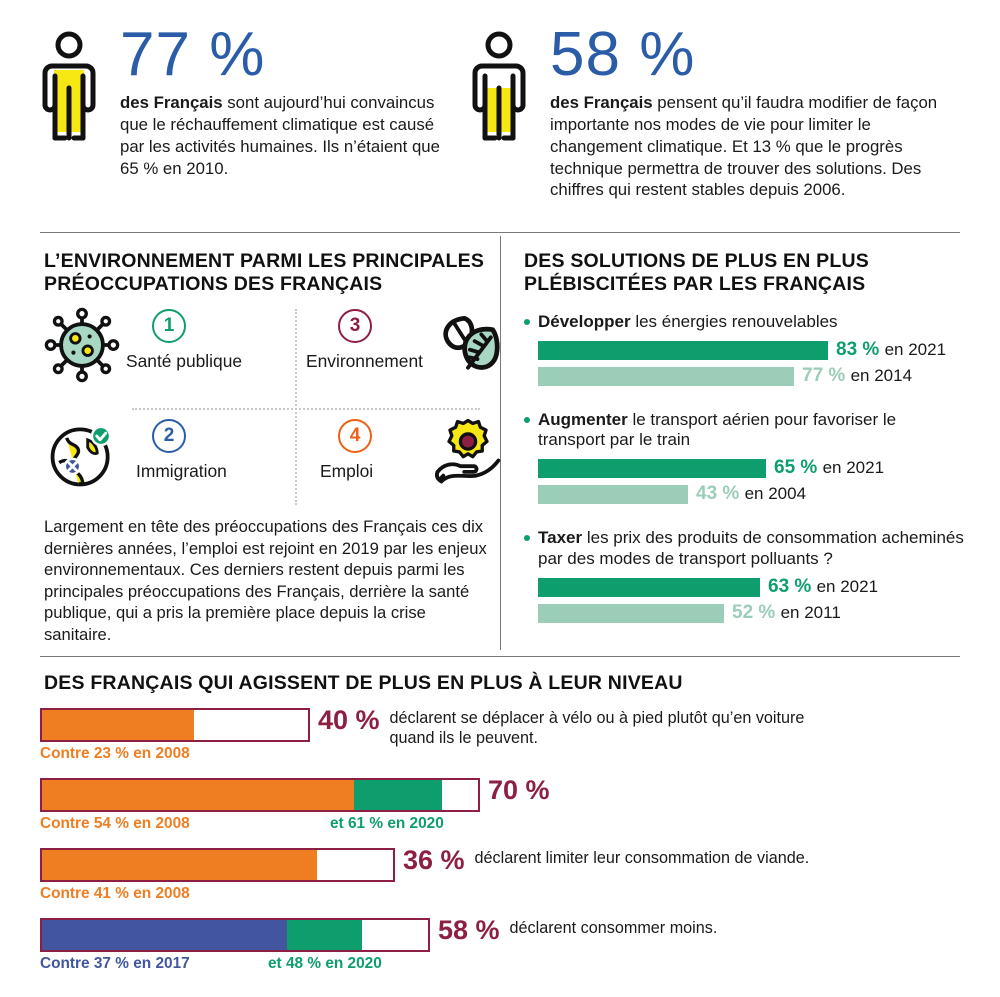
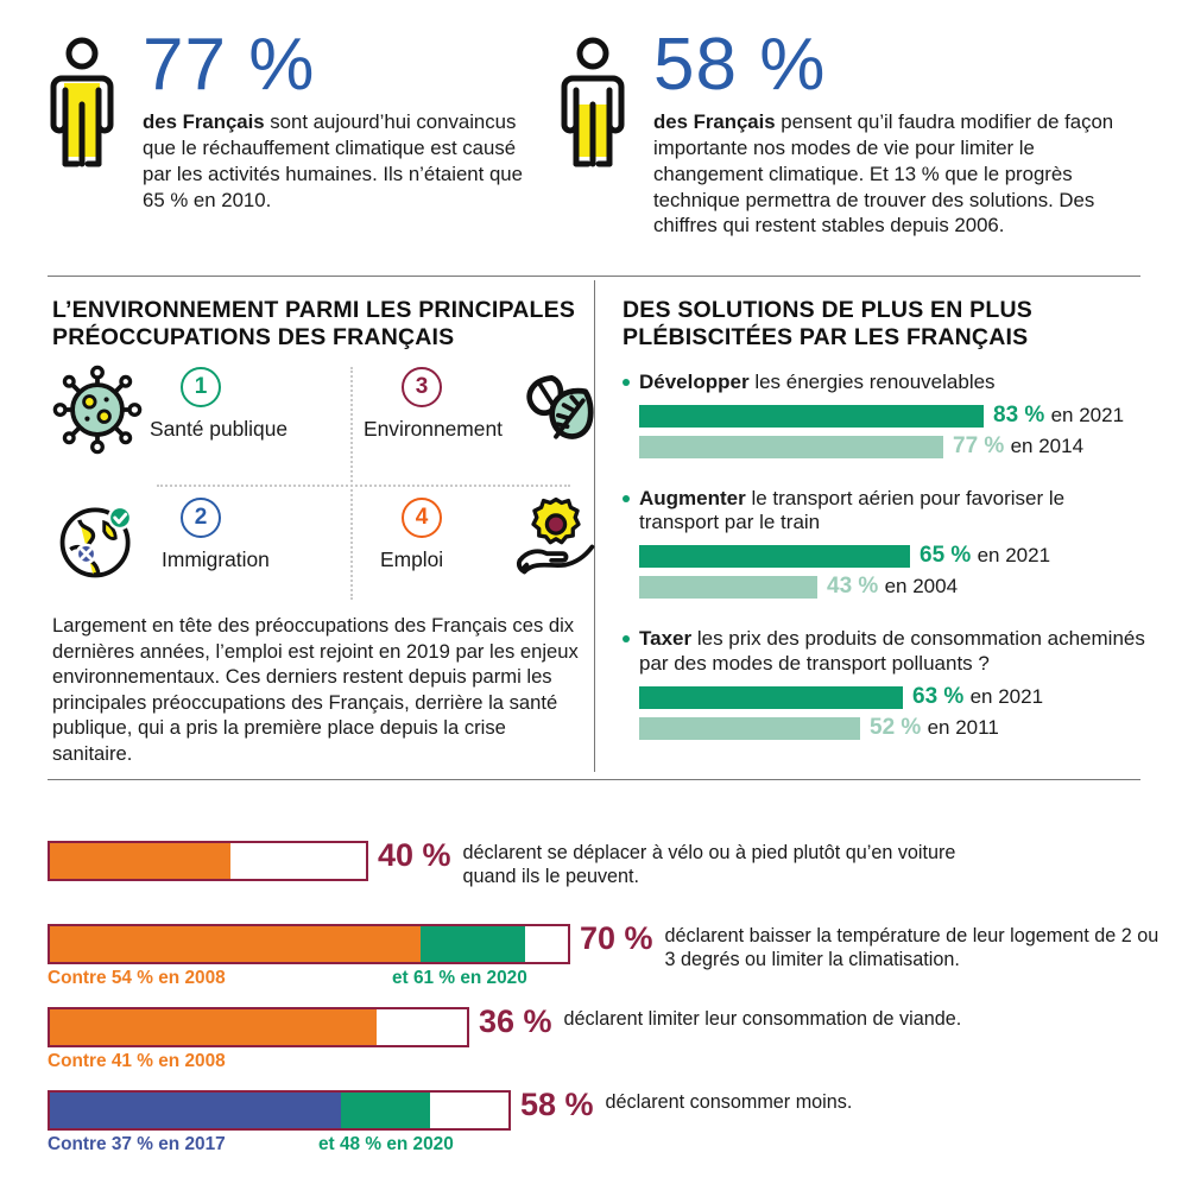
  77 %
  des Français sont aujourd’hui convaincus que le réchauffement climatique est causé par les activités humaines. Ils n’étaient que 65 % en 2010.
  58 %
  des Français pensent qu’il faudra modifier de façon importante nos modes de vie pour limiter le changement climatique. Et 13 % que le progrès technique permettra de trouver des solutions. Des chiffres qui restent stables depuis 2006.
  L’ENVIRONNEMENT PARMI LES PRINCIPALES PRÉOCCUPATIONS DES FRANÇAIS
  1
  Santé publique
  3
  Environnement
  2
  Immigration
  4
  Emploi
  Largement en tête des préoccupations des Français ces dix dernières années, l’emploi est rejoint en 2019 par les enjeux environnementaux. Ces derniers restent depuis parmi les principales préoccupations des Français, derrière la santé publique, qui a pris la première place depuis la crise sanitaire.
  DES SOLUTIONS DE PLUS EN PLUS PLÉBISCITÉES PAR LES FRANÇAIS
  Développer les énergies renouvelables
  83 % en 2021
  77 % en 2014
  Augmenter le transport aérien pour favoriser le transport par le train
  65 % en 2021
  43 % en 2004
  Taxer les prix des produits de consommation acheminés par des modes de transport polluants ?
  63 % en 2021
  52 % en 2011
- DES FRANÇAIS QUI AGISSENT DE PLUS EN PLUS À LEUR NIVEAU
- Contre 23 % en 2008
  40 %
  déclarent se déplacer à vélo ou à pied plutôt qu’en voiture quand ils le peuvent.
  Contre 54 % en 2008
  et 61 % en 2020
  70 %
+ déclarent baisser la température de leur logement de 2 ou 3 degrés ou limiter la climatisation.
  Contre 41 % en 2008
  36 %
  déclarent limiter leur consommation de viande.
  Contre 37 % en 2017
  et 48 % en 2020
  58 %
  déclarent consommer moins.
